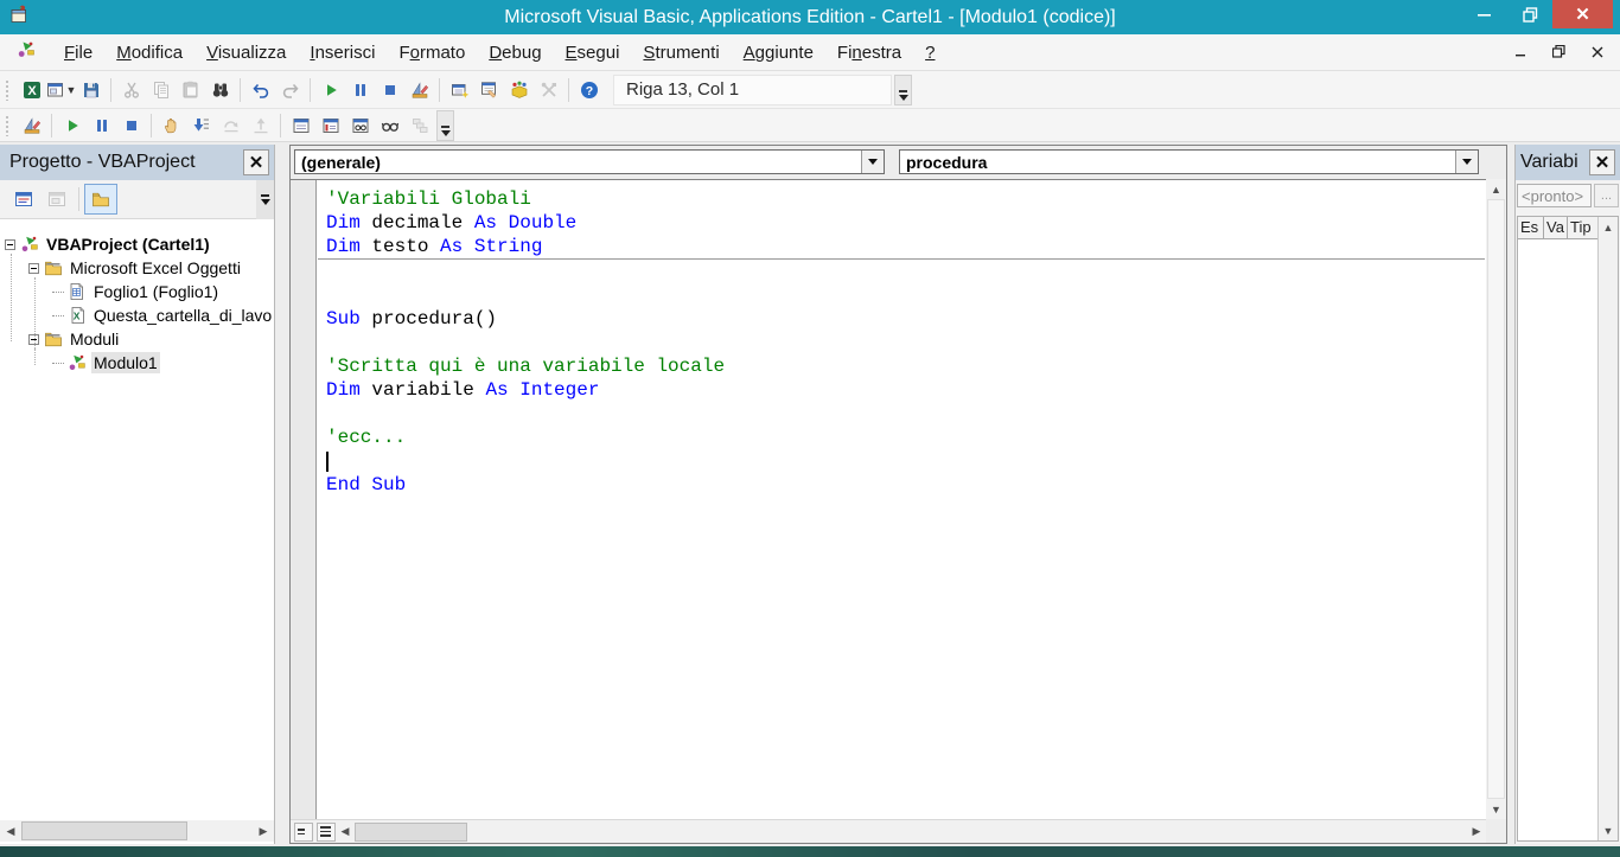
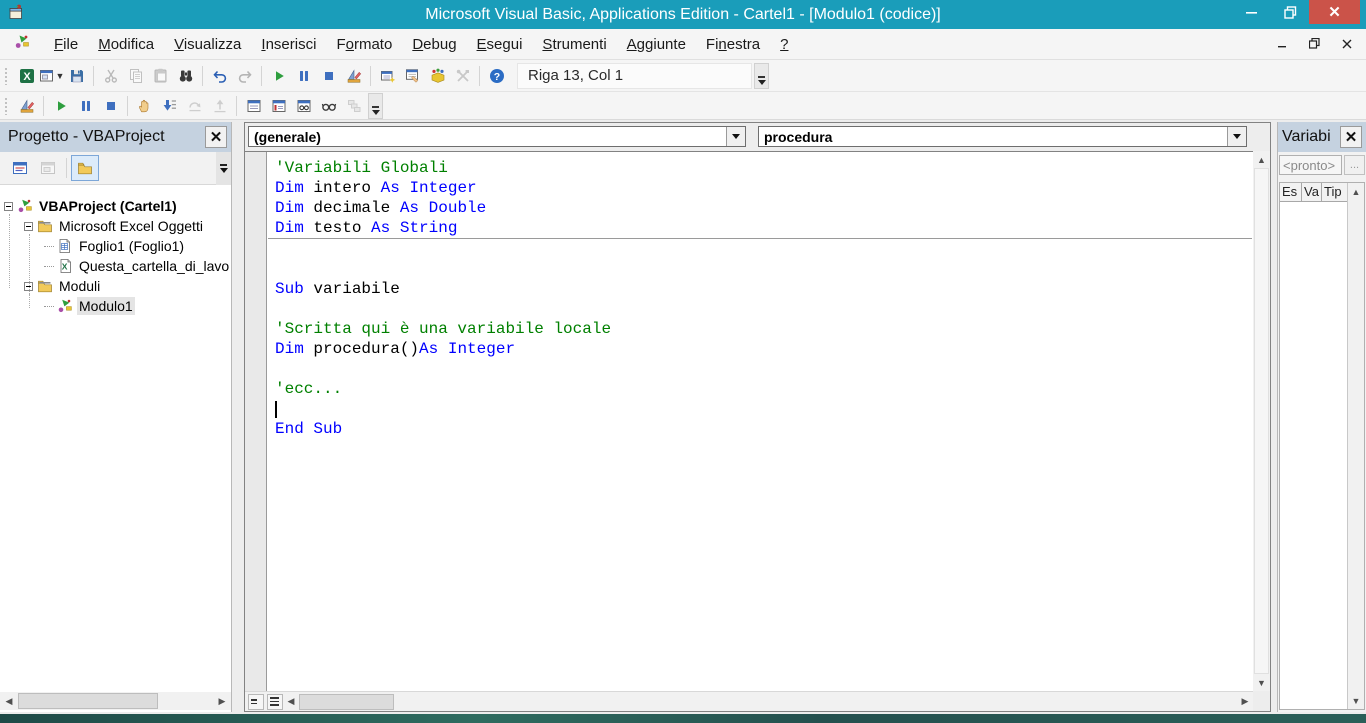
  Microsoft Visual Basic, Applications Edition - Cartel1 - [Modulo1 (codice)]
  ✕
  File
  Modifica
  Visualizza
  Inserisci
  Formato
  Debug
  Esegui
  Strumenti
  Aggiunte
  Finestra
  ?
  X
  ▼
  ?
  Riga 13, Col 1
  Progetto - VBAProject
  ✕
  VBAProject (Cartel1)
  Microsoft Excel Oggetti
  Foglio1 (Foglio1)
  X
  Questa_cartella_di_lavo
  Moduli
  Modulo1
  ◀
  ▶
  (generale)
  procedura
  'Variabili Globali
+ Dim intero As Integer
  Dim decimale As Double
  Dim testo As String
- Sub procedura()
+ Sub variabile
  'Scritta qui è una variabile locale
- Dim variabile As Integer
+ Dim procedura()As Integer
  'ecc...
  End Sub
  ▲
  ▼
  ◀
  ▶
  Variabi
  ✕
  <pronto>
  ...
  Es
  Va
  Tip
  ▲
  ▼
